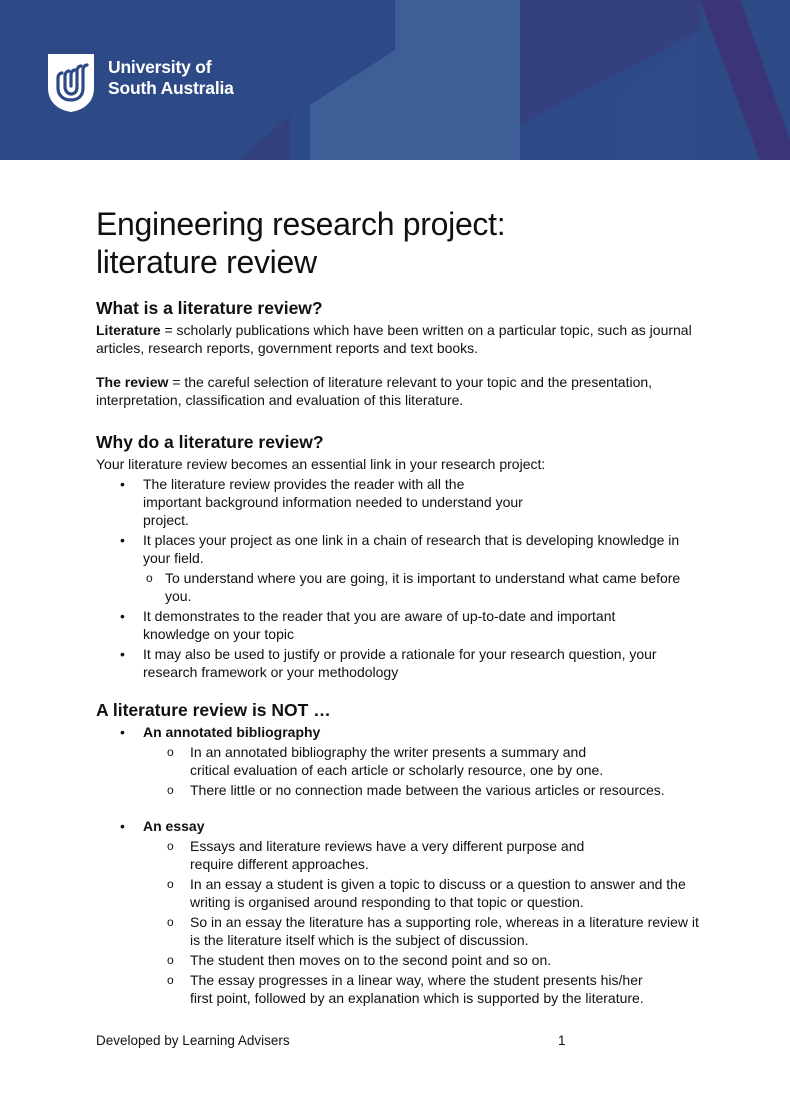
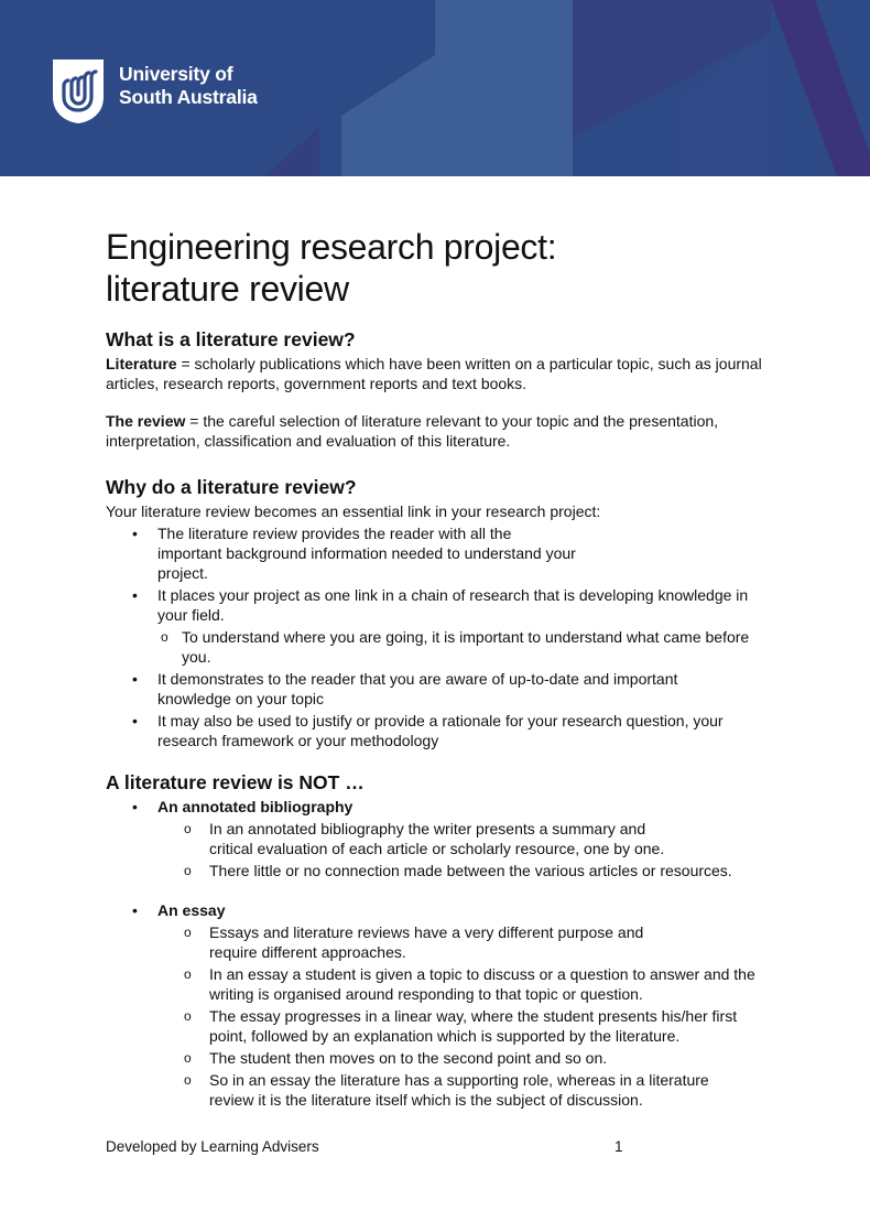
  University of
  South Australia
  Engineering research project:
  literature review
  What is a literature review?
  Literature = scholarly publications which have been written on a particular topic, such as journal articles, research reports, government reports and text books.
  The review = the careful selection of literature relevant to your topic and the presentation, interpretation, classification and evaluation of this literature.
  Why do a literature review?
  Your literature review becomes an essential link in your research project:
  •
  The literature review provides the reader with all the important background information needed to understand your project.
  •
  It places your project as one link in a chain of research that is developing knowledge in your field.
  o
  To understand where you are going, it is important to understand what came before you.
  •
  It demonstrates to the reader that you are aware of up-to-date and important knowledge on your topic
  •
  It may also be used to justify or provide a rationale for your research question, your research framework or your methodology
  A literature review is NOT …
  •
  An annotated bibliography
  o
  In an annotated bibliography the writer presents a summary and critical evaluation of each article or scholarly resource, one by one.
  o
  There little or no connection made between the various articles or resources.
  •
  An essay
  o
  Essays and literature reviews have a very different purpose and require different approaches.
  o
  In an essay a student is given a topic to discuss or a question to answer and the writing is organised around responding to that topic or question.
  o
- So in an essay the literature has a supporting role, whereas in a literature review it is the literature itself which is the subject of discussion.
+ The essay progresses in a linear way, where the student presents his/her first point, followed by an explanation which is supported by the literature.
  o
  The student then moves on to the second point and so on.
  o
- The essay progresses in a linear way, where the student presents his/her first point, followed by an explanation which is supported by the literature.
+ So in an essay the literature has a supporting role, whereas in a literature review it is the literature itself which is the subject of discussion.
  Developed by Learning Advisers
  1
